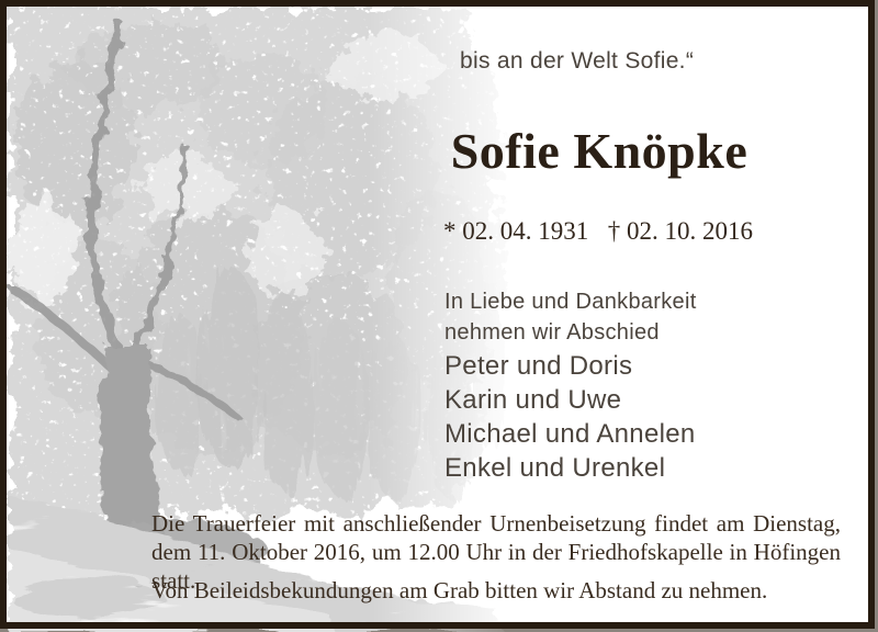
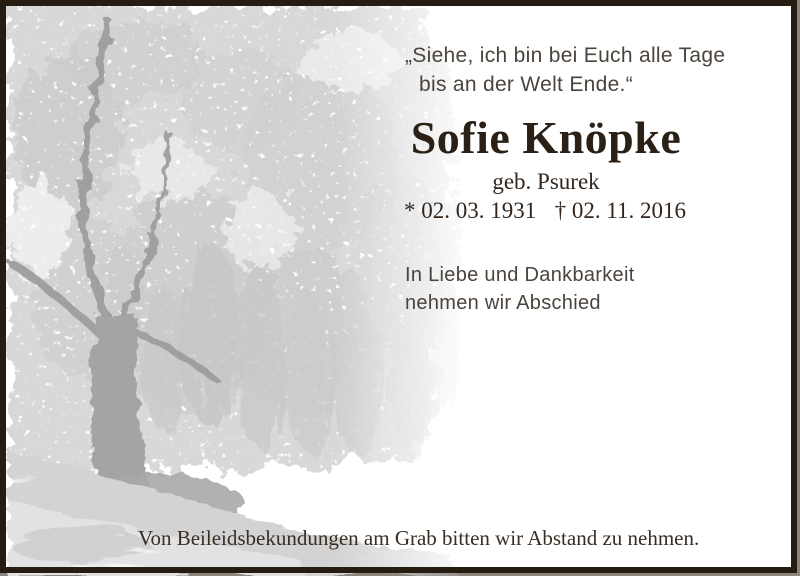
+ „Siehe, ich bin bei Euch alle Tage
- bis an der Welt Sofie.“
+ bis an der Welt Ende.“
  Sofie Knöpke
+ geb. Psurek
- * 02. 04. 1931
+ * 02. 03. 1931
- † 02. 10. 2016
+ † 02. 11. 2016
  In Liebe und Dankbarkeit
  nehmen wir Abschied
- Peter und Doris
- Karin und Uwe
- Michael und Annelen
- Enkel und Urenkel
- Die Trauerfeier mit anschließender Urnenbeisetzung findet am Dienstag, dem 11. Oktober 2016, um 12.00 Uhr in der Friedhofskapelle in Höfingen statt.
  Von Beileidsbekundungen am Grab bitten wir Abstand zu nehmen.
